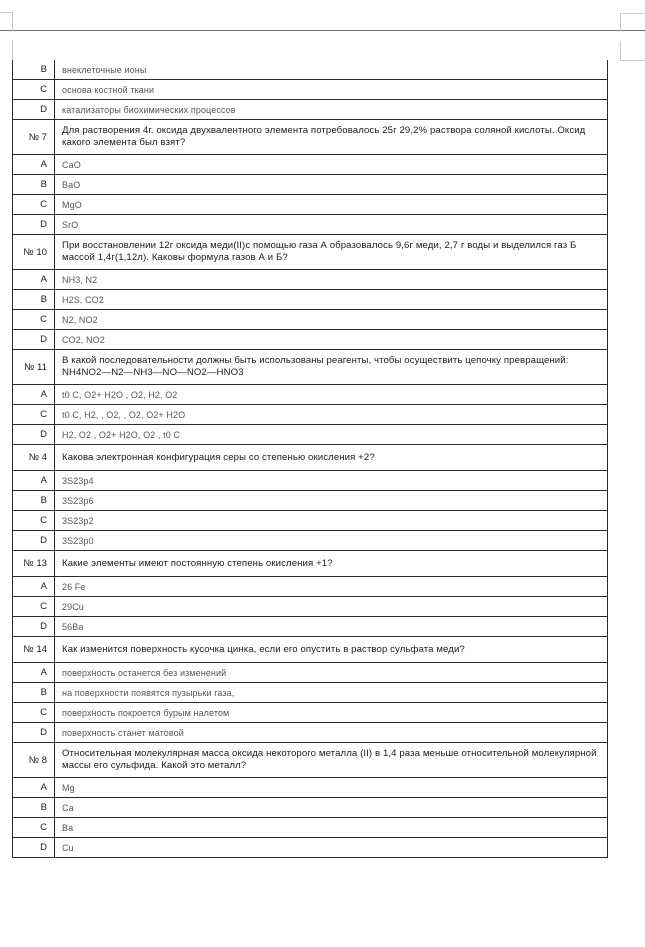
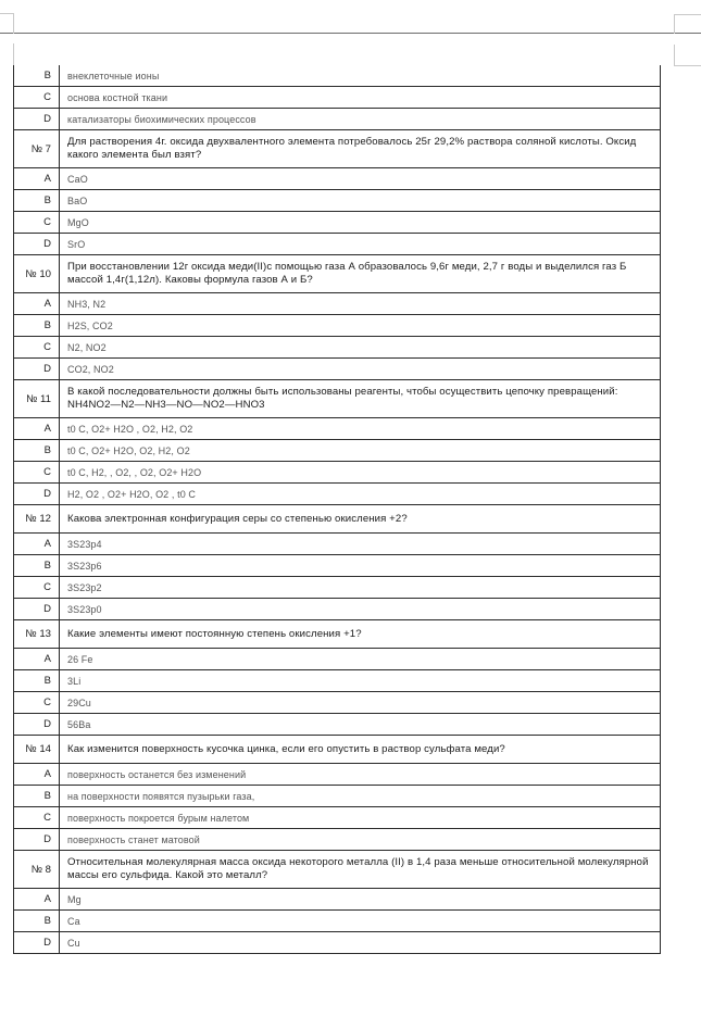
  B	внеклеточные ионы
  C	основа костной ткани
  D	катализаторы биохимических процессов
  № 7	Для растворения 4г. оксида двухвалентного элемента потребовалось 25г 29,2% раствора соляной кислоты. Оксид какого элемента был взят?
  A	CaO
  B	BaO
  C	MgO
  D	SrO
  № 10	При восстановлении 12г оксида меди(II)с помощью газа А образовалось 9,6г меди, 2,7 г воды и выделился газ Б массой 1,4г(1,12л). Каковы формула газов А и Б?
  A	NH3, N2
  B	H2S, CO2
  C	N2, NO2
  D	CO2, NO2
  № 11	В какой последовательности должны быть использованы реагенты, чтобы осуществить цепочку превращений: NH4NO2—N2—NH3—NO—NO2—HNO3
  A	t0 C, O2+ H2O , O2, H2, O2
+ B	t0 C, O2+ H2O, O2, H2, O2
  C	t0 C, H2, , O2, , O2, O2+ H2O
  D	H2, O2 , O2+ H2O, O2 , t0 C
- № 4	Какова электронная конфигурация серы со степенью окисления +2?
+ № 12	Какова электронная конфигурация серы со степенью окисления +2?
  A	3S23p4
  B	3S23p6
  C	3S23p2
  D	3S23p0
  № 13	Какие элементы имеют постоянную степень окисления +1?
  A	26 Fe
+ B	3Li
  C	29Cu
  D	56Ba
  № 14	Как изменится поверхность кусочка цинка, если его опустить в раствор сульфата меди?
  A	поверхность останется без изменений
  B	на поверхности появятся пузырьки газа,
  C	поверхность покроется бурым налетом
  D	поверхность станет матовой
  № 8	Относительная молекулярная масса оксида некоторого металла (II) в 1,4 раза меньше относительной молекулярной массы его сульфида. Какой это металл?
  A	Mg
  B	Ca
- C	Ba
  D	Cu
